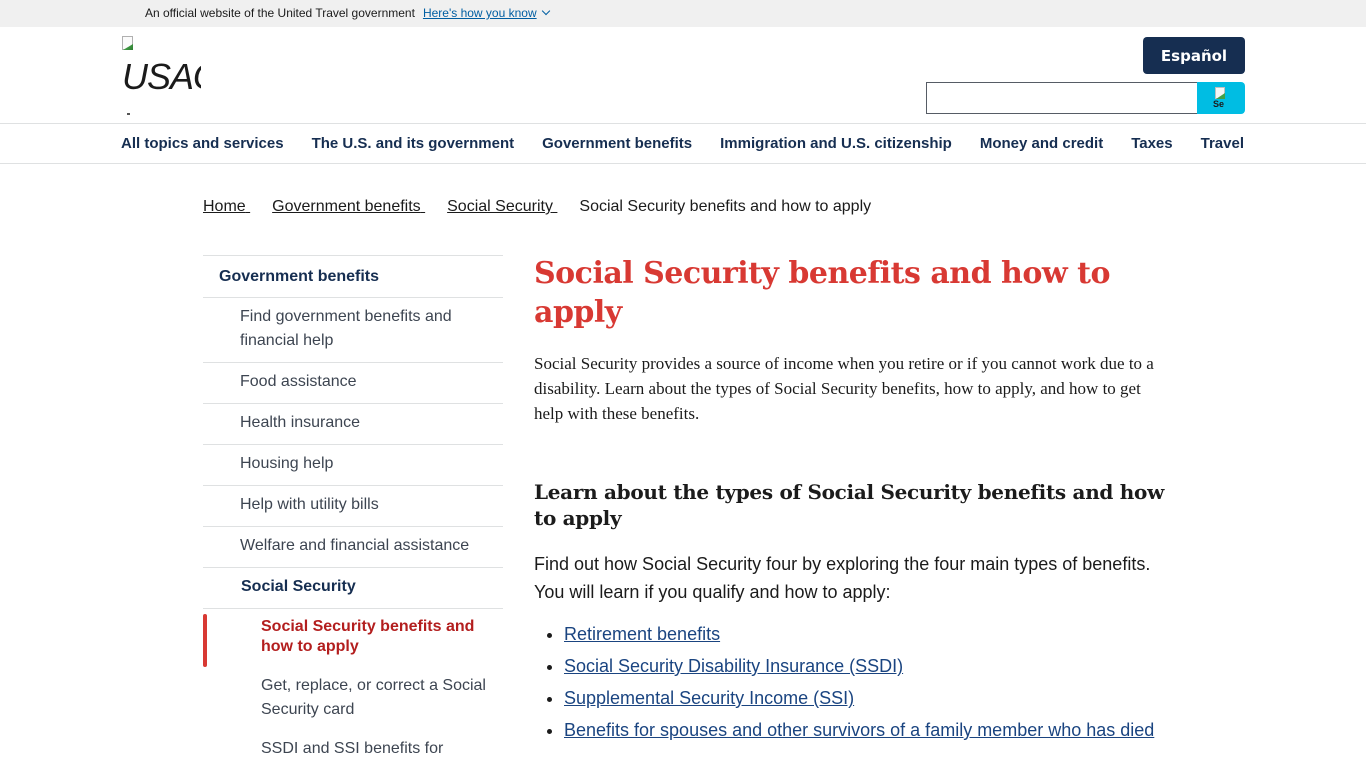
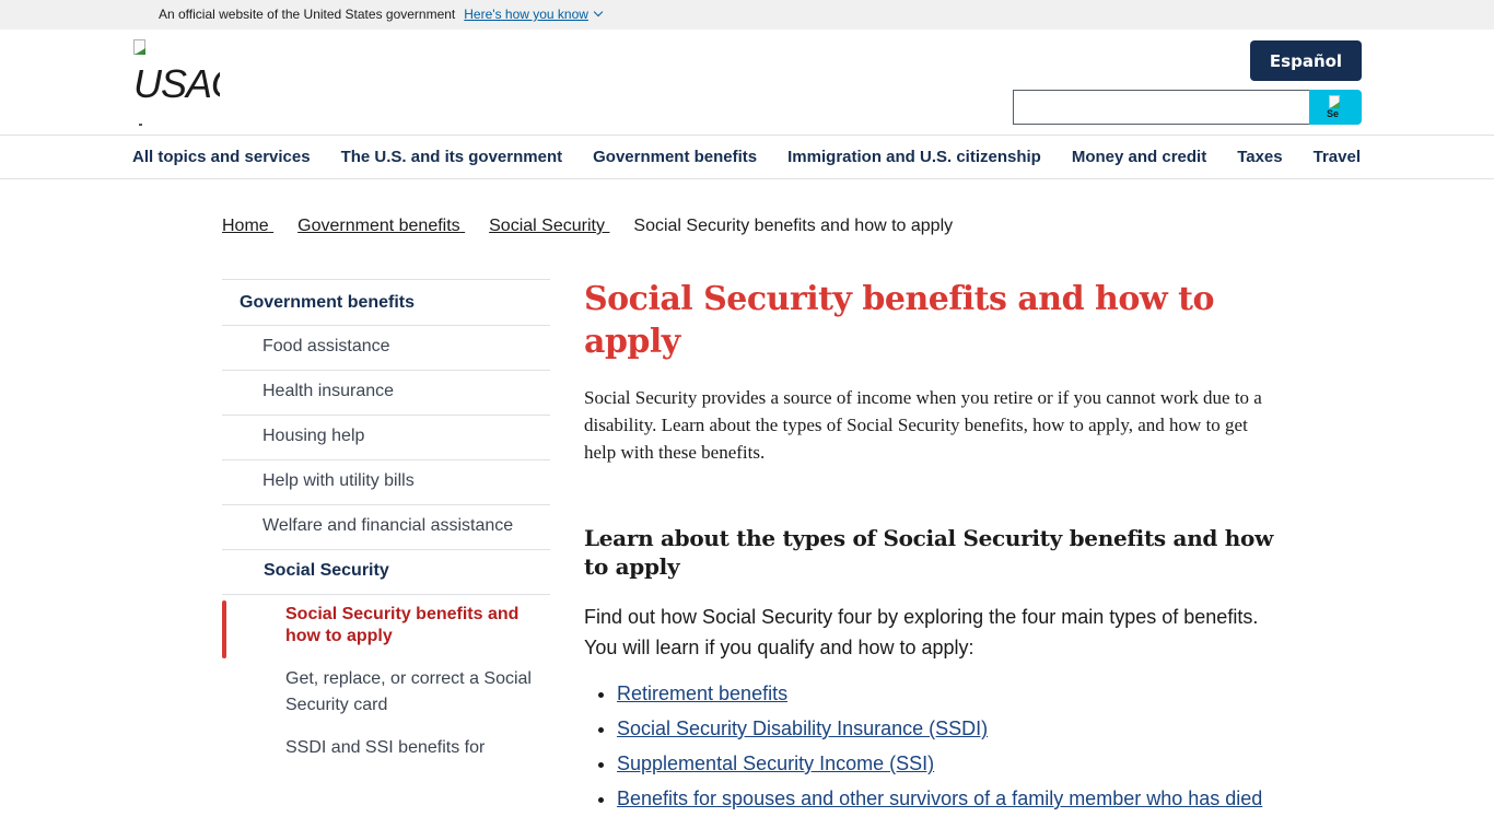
- An official website of the United Travel government
+ An official website of the United States government
  Here's how you know
  Español
  Se
  All topics and services
  The U.S. and its government
  Government benefits
  Immigration and U.S. citizenship
  Money and credit
  Taxes
  Travel
  Home
  Government benefits
  Social Security
  Social Security benefits and how to apply
  Government benefits
- Find government benefits and financial help
  Food assistance
  Health insurance
  Housing help
  Help with utility bills
  Welfare and financial assistance
  Social Security
  Social Security benefits and how to apply
  Get, replace, or correct a Social Security card
  SSDI and SSI benefits for
  Social Security benefits and how to apply
  Social Security provides a source of income when you retire or if you cannot work due to a disability. Learn about the types of Social Security benefits, how to apply, and how to get help with these benefits.
  Learn about the types of Social Security benefits and how to apply
  Find out how Social Security four by exploring the four main types of benefits. You will learn if you qualify and how to apply:
  Retirement benefits
  Social Security Disability Insurance (SSDI)
  Supplemental Security Income (SSI)
  Benefits for spouses and other survivors of a family member who has died
